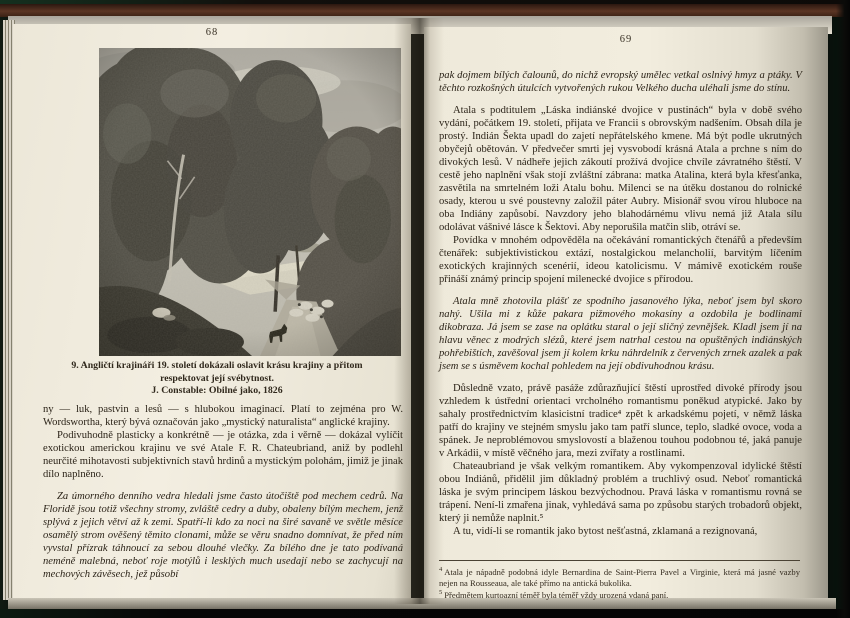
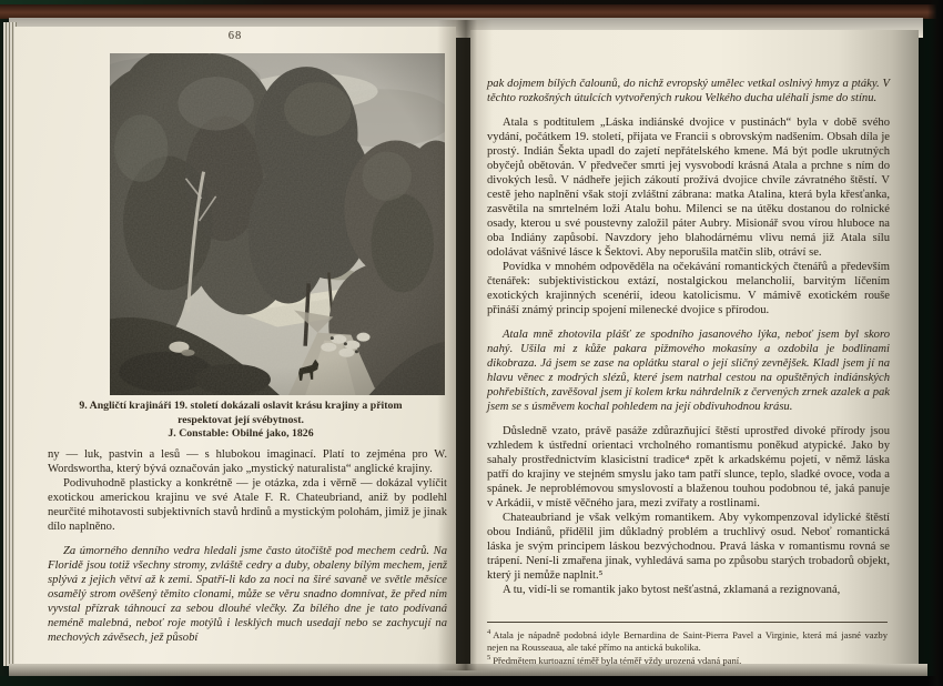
  68
  9. Angličtí krajináři 19. století dokázali oslavit krásu krajiny a přitom
  respektovat její svébytnost.
  J. Constable: Obilné jako, 1826
  ny — luk, pastvin a lesů — s hlubokou imaginací. Platí to zejména pro Wordswortha, který bývá označován jako „mystický naturalista“ anglické krajiny.
  Podivuhodně plasticky a konkrétně — je otázka, zda i věrně — dokázal vylí exotickou americkou krajinu ve své Atale F. R. Chateubriand, aniž by podle neurčité mihotavosti subjektivních stavů hrdinů a mystickým polohám, jimiž je jin dílo naplněno.
  Za úmorného denního vedra hledali jsme často útočiště pod mechem cedrů. Floridě jsou totiž všechny stromy, zvláště cedry a duby, obaleny bílým mechem, je splývá z jejich větví až k zemi. Spatří-li kdo za noci na širé savaně ve světle měsí osamělý strom ověšený těmito clonami, může se věru snadno domnívat, že před n vyvstal přízrak táhnoucí za sebou dlouhé vlečky. Za bílého dne je tato podíva neméně malebná, neboť roje motýlů i lesklých much usedají nebo se zachycují mechových závěsech, jež působí
- 69
  ak dojmem bílých čalounů, do nichž evropský umělec vetkal oslnivý hmyz a ptáky. V ěchto rozkošných útulcích vytvořených rukou Velkého ducha uléhali jsme do stínu.
  Atala s podtitulem „Láska indiánské dvojice v pustinách“ byla v době svého ydání, počátkem 19. století, přijata ve Francii s obrovským nadšením. Obsah díla je rostý. Indián Šekta upadl do zajetí nepřátelského kmene. Má být podle ukrutných byčejů obětován. V předvečer smrti jej vysvobodí krásná Atala a prchne s ním do ivokých lesů. V nádheře jejich zákoutí prožívá dvojice chvíle závratného štěstí. V estě jeho naplnění však stojí zvláštní zábrana: matka Atalina, která byla křesťanka, asvětila na smrtelném loži Atalu bohu. Milenci se na útěku dostanou do rolnické sady, kterou u své poustevny založil páter Aubry. Misionář svou vírou hluboce na ba Indiány zapůsobí. Navzdory jeho blahodárnému vlivu nemá již Atala sílu dolávat vášnivé lásce k Šektovi. Aby neporušila matčin slib, otráví se.
  Povídka v mnohém odpověděla na očekávání romantických čtenářů a především tenářek: subjektivistickou extází, nostalgickou melancholií, barvitým líčením xotických krajinných scenérií, ideou katolicismu. V mámivě exotickém rouše řináší známý princip spojení milenecké dvojice s přírodou.
  Atala mně zhotovila plášť ze spodního jasanového lýka, neboť jsem byl skoro ahý. Ušila mi z kůže pakara pižmového mokasíny a ozdobila je bodlinami ikobraza. Já jsem se zase na oplátku staral o její sličný zevnějšek. Kladl jsem jí na lavu věnec z modrých slézů, které jsem natrhal cestou na opuštěných indiánských ohřebištích, zavěšoval jsem jí kolem krku náhrdelník z červených zrnek azalek a pak sem se s úsměvem kochal pohledem na její obdivuhodnou krásu.
  Důsledně vzato, právě pasáže zdůrazňující štěstí uprostřed divoké přírody jsou zhledem k ústřední orientaci vrcholného romantismu poněkud atypické. Jako by ahaly prostřednictvím klasicistní tradice⁴ zpět k arkadskému pojetí, v němž láska atří do krajiny ve stejném smyslu jako tam patří slunce, teplo, sladké ovoce, voda a pánek. Je neproblémovou smyslovostí a blaženou touhou podobnou té, jaká panuje Arkádii, v místě věčného jara, mezi zvířaty a rostlinami.
  Chateaubriand je však velkým romantikem. Aby vykompenzoval idylické štěstí bou Indiánů, přidělil jim důkladný problém a truchlivý osud. Neboť romantická áska je svým principem láskou bezvýchodnou. Pravá láska v romantismu rovná se ápení. Není-li zmařena jinak, vyhledává sama po způsobu starých trobadorů objekt, terý ji nemůže naplnit.⁵
  A tu, vidí-li se romantik jako bytost nešťastná, zklamaná a rezignovaná,
  Atala je nápadně podobná idyle Bernardina de Saint-Pierra Pavel a Virginie, která má jasné vazby ejen na Rousseaua, ale také přímo na antická bukolika.
  Předmětem kurtoazní téměř byla téměř vždy urozená vdaná paní.
